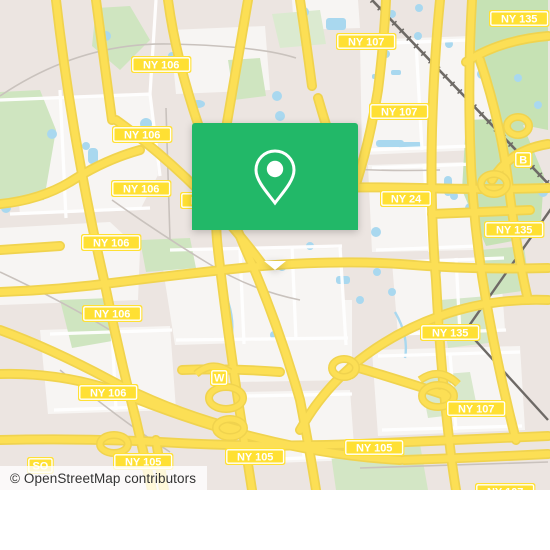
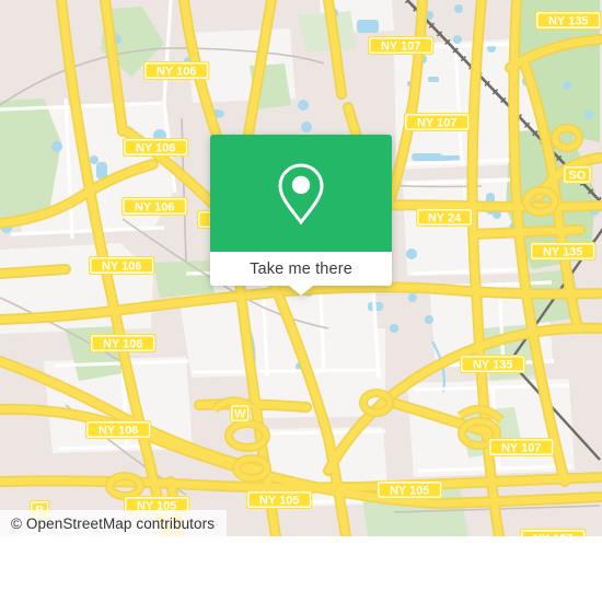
  NY 135
  NY 107
  NY 106
  NY 107
  NY 106
  NY 106
  NY 24
  NY 135
  NY 106
  NY 106
  NY 135
  NY 106
  W
- B
+ SO
  NY 107
  NY 105
  NY 105
  NY 105
- SO
+ B
  © OpenStreetMap contributors
+ Take me there
